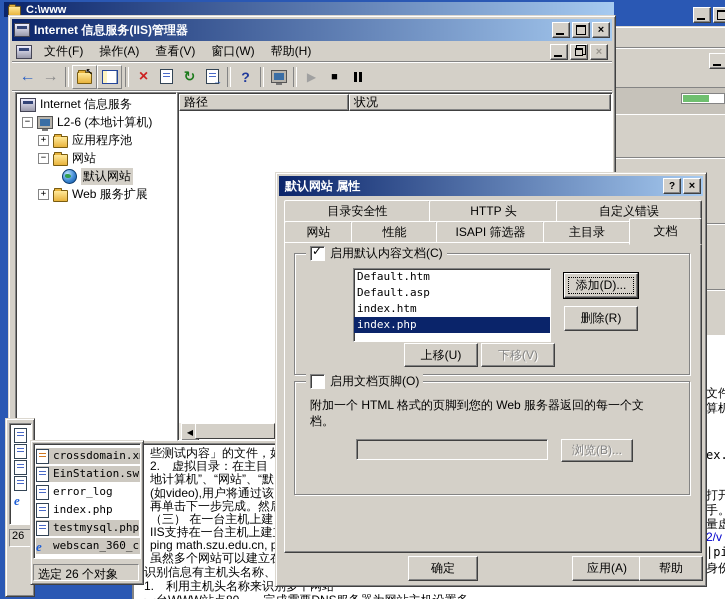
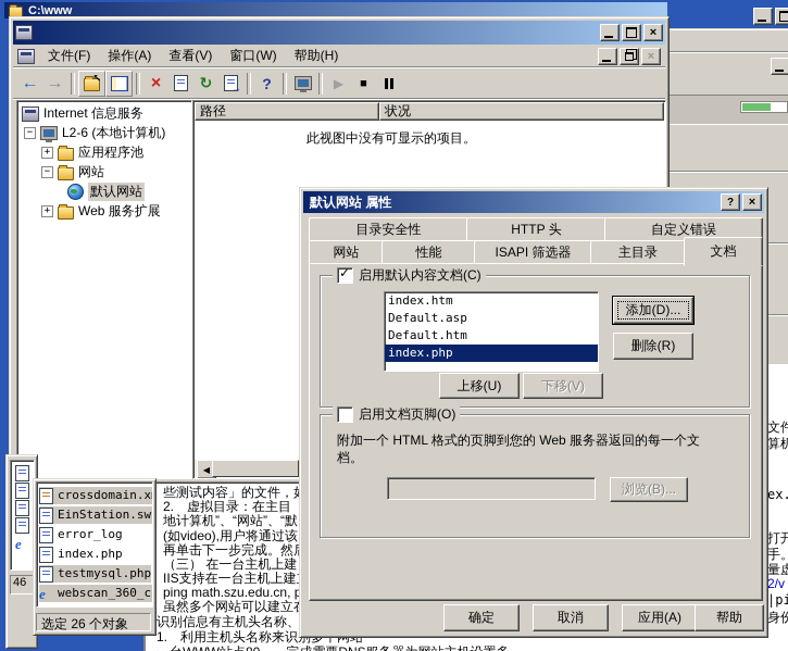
  C:\www
  些测试内容」的文件，
  2. 虚拟目录：在主目
  地计算机”、“网站”、“默
  (如video),用户将通过该
  再单击下一步完成。然
  （三） 在一台主机上建
  IIS支持在一台主机上建
  ping math.szu.edu.cn,
  虽然多个网站可以建立
  识别信息有主机头名称、
  文件
  算机
  ex.
  打开
  手。
  量虚
  2/v
  |pi
  身份
- Internet 信息服务(IIS)管理器
  ×
  文件(F)
  操作(A)
  查看(V)
  窗口(W)
  帮助(H)
  ×
  ←
  →
  ↖
  ×
  ↻
  →
  ?
  ▶
  ■
  Internet 信息服务
  −
  L2-6 (本地计算机)
  +
  应用程序池
  −
  网站
  默认网站
  +
  Web 服务扩展
  路径
  状况
+ 此视图中没有可显示的项目。
  ◀
  e
- 26
+ 46
  crossdomain.x
  EinStation.sw
  error_log
  index.php
  testmysql.php
  e
  webscan_360_c
  选定 26 个对象
  默认网站 属性
  ?
  ×
  目录安全性
  HTTP 头
  自定义错误
  网站
  性能
  ISAPI 筛选器
  主目录
  文档
  启用默认内容文档(C)
- Default.htm
+ index.htm
  Default.asp
- index.htm
+ Default.htm
  index.php
  添加(D)...
  删除(R)
  上移(U)
  下移(V)
  启用文档页脚(O)
  附加一个 HTML 格式的页脚到您的 Web 服务器返回的每一个文档。
  浏览(B)...
  确定
+ 取消
  应用(A)
  帮助
